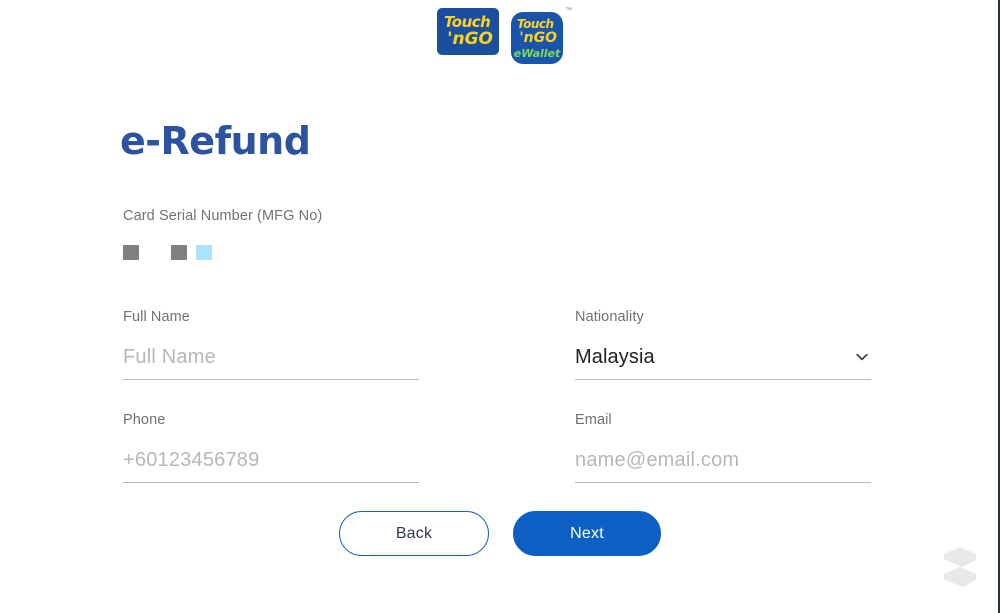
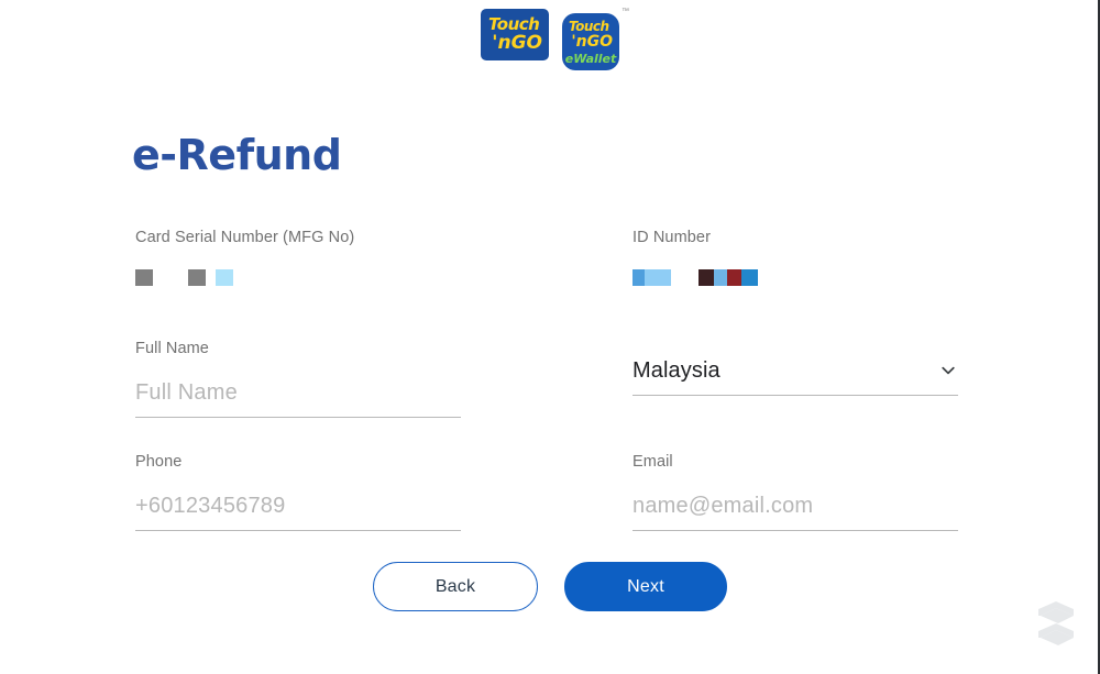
  Touch
  'nGO
  Touch
  'nGO
  eWallet
  e-Refund
  Card Serial Number (MFG No)
+ ID Number
  Full Name
  Full Name
- Nationality
  Malaysia
  Phone
  +60123456789
  Email
  name@email.com
  Back
  Next
